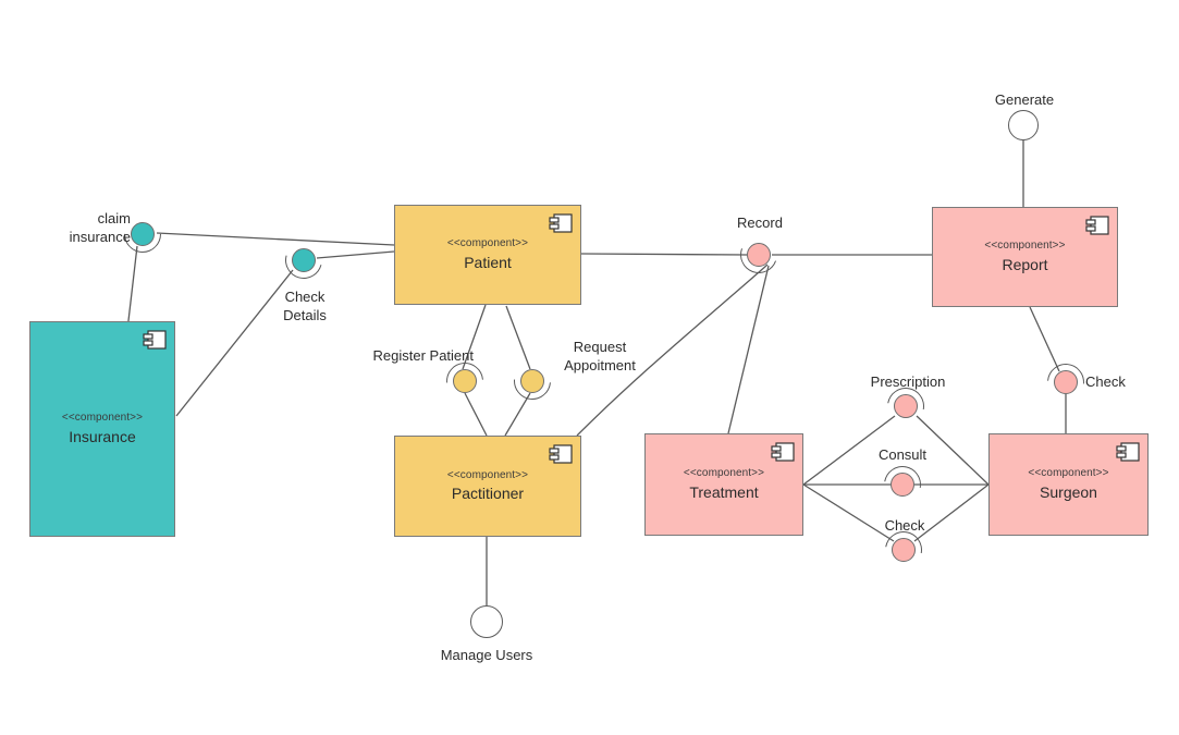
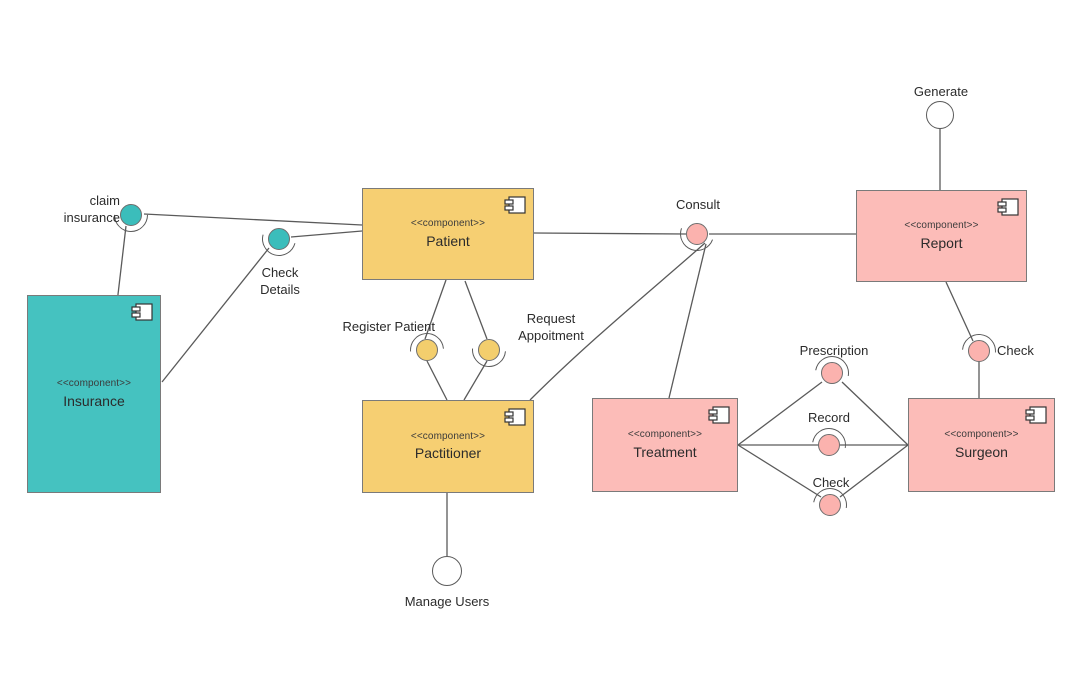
  <<component>>
  Insurance
  <<component>>
  Patient
  <<component>>
  Pactitioner
  <<component>>
  Treatment
  <<component>>
  Report
  <<component>>
  Surgeon
  claim
  insurance
  Check
  Details
  Register Patient
  Request
  Appoitment
- Record
+ Consult
  Prescription
- Consult
+ Record
  Check
  Check
  Generate
  Manage Users
